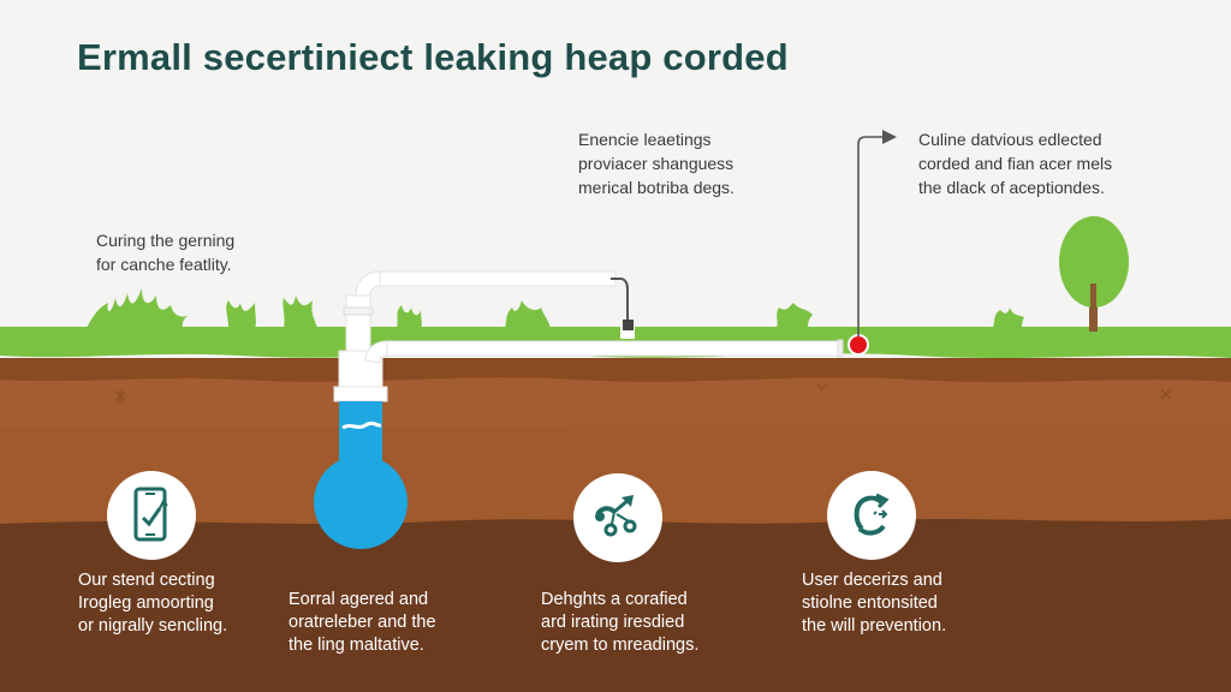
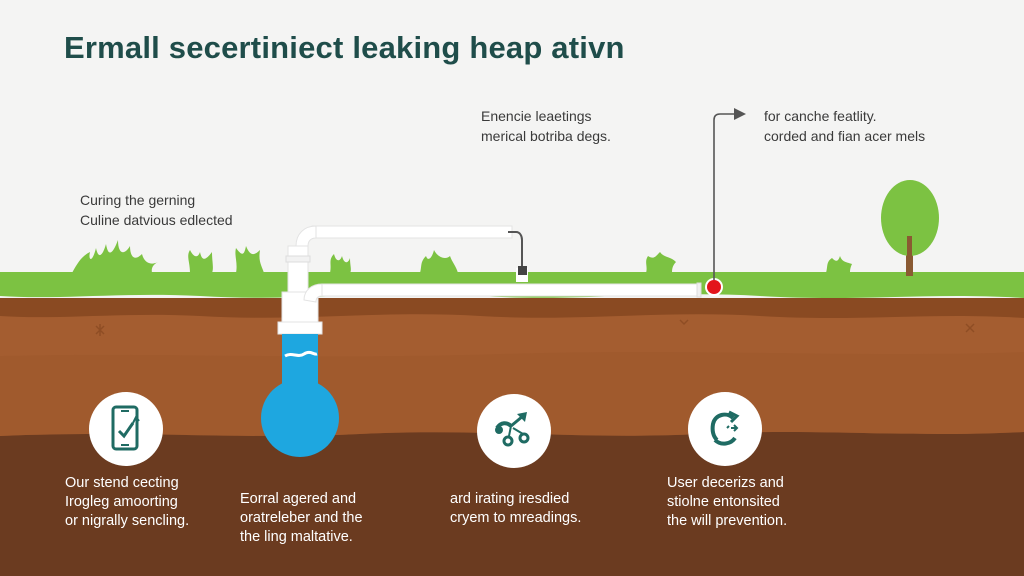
- Ermall secertiniect leaking heap corded
+ Ermall secertiniect leaking heap ativn
  Curing the gerning
- for canche featlity.
+ Culine datvious edlected
  Enencie leaetings
- proviacer shanguess
  merical botriba degs.
- Culine datvious edlected
+ for canche featlity.
  corded and fian acer mels
- the dlack of aceptiondes.
  Our stend cecting
  Irogleg amoorting
  or nigrally sencling.
  Eorral agered and
  oratreleber and the
  the ling maltative.
- Dehghts a corafied
  ard irating iresdied
  cryem to mreadings.
  User decerizs and
  stiolne entonsited
  the will prevention.
